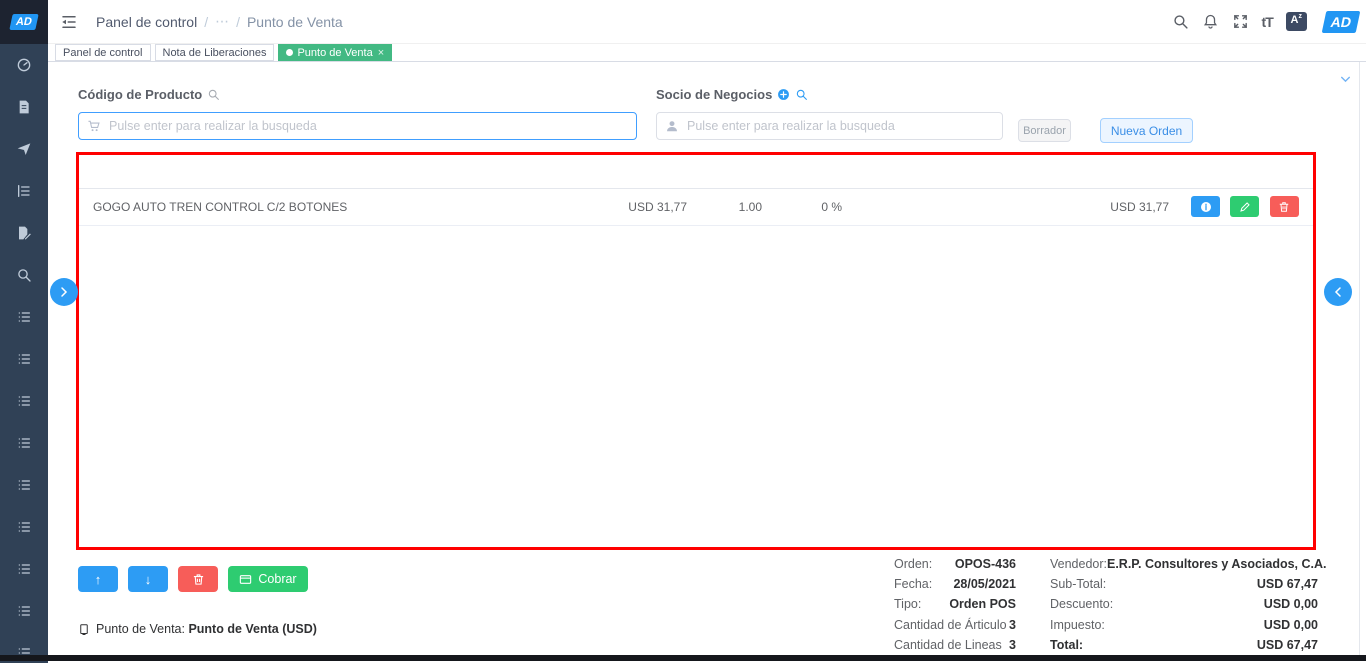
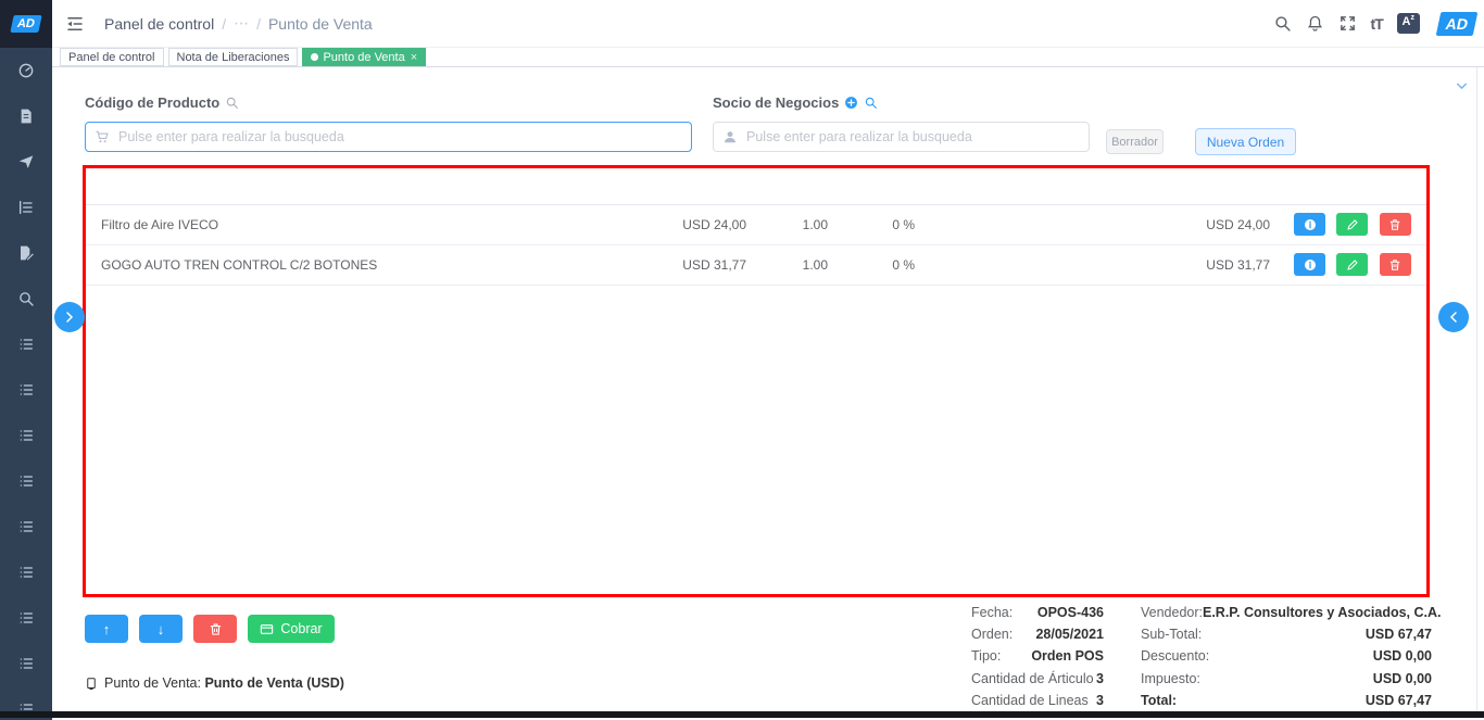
  Panel de control
  /
  ⋯
  /
  Punto de Venta
  tT
  A
  Panel de control
  Nota de Liberaciones
  Punto de Venta
  ×
  Código de Producto
  Socio de Negocios
  Pulse enter para realizar la busqueda
  Pulse enter para realizar la busqueda
  Borrador
  Nueva Orden
+ Filtro de Aire IVECO	USD 24,00	1.00	0 %	USD 24,00
  GOGO AUTO TREN CONTROL C/2 BOTONES	USD 31,77	1.00	0 %	USD 31,77
  ↑
  ↓
  Cobrar
  Punto de Venta: Punto de Venta (USD)
- Orden:
+ Fecha:
  OPOS-436
- Fecha:
+ Orden:
  28/05/2021
  Tipo:
  Orden POS
  Cantidad de Árticulo
  3
  Cantidad de Lineas
  3
  Vendedor:
  E.R.P. Consultores y Asociados, C.A.
  Sub-Total:
  USD 67,47
  Descuento:
  USD 0,00
  Impuesto:
  USD 0,00
  Total:
  USD 67,47
